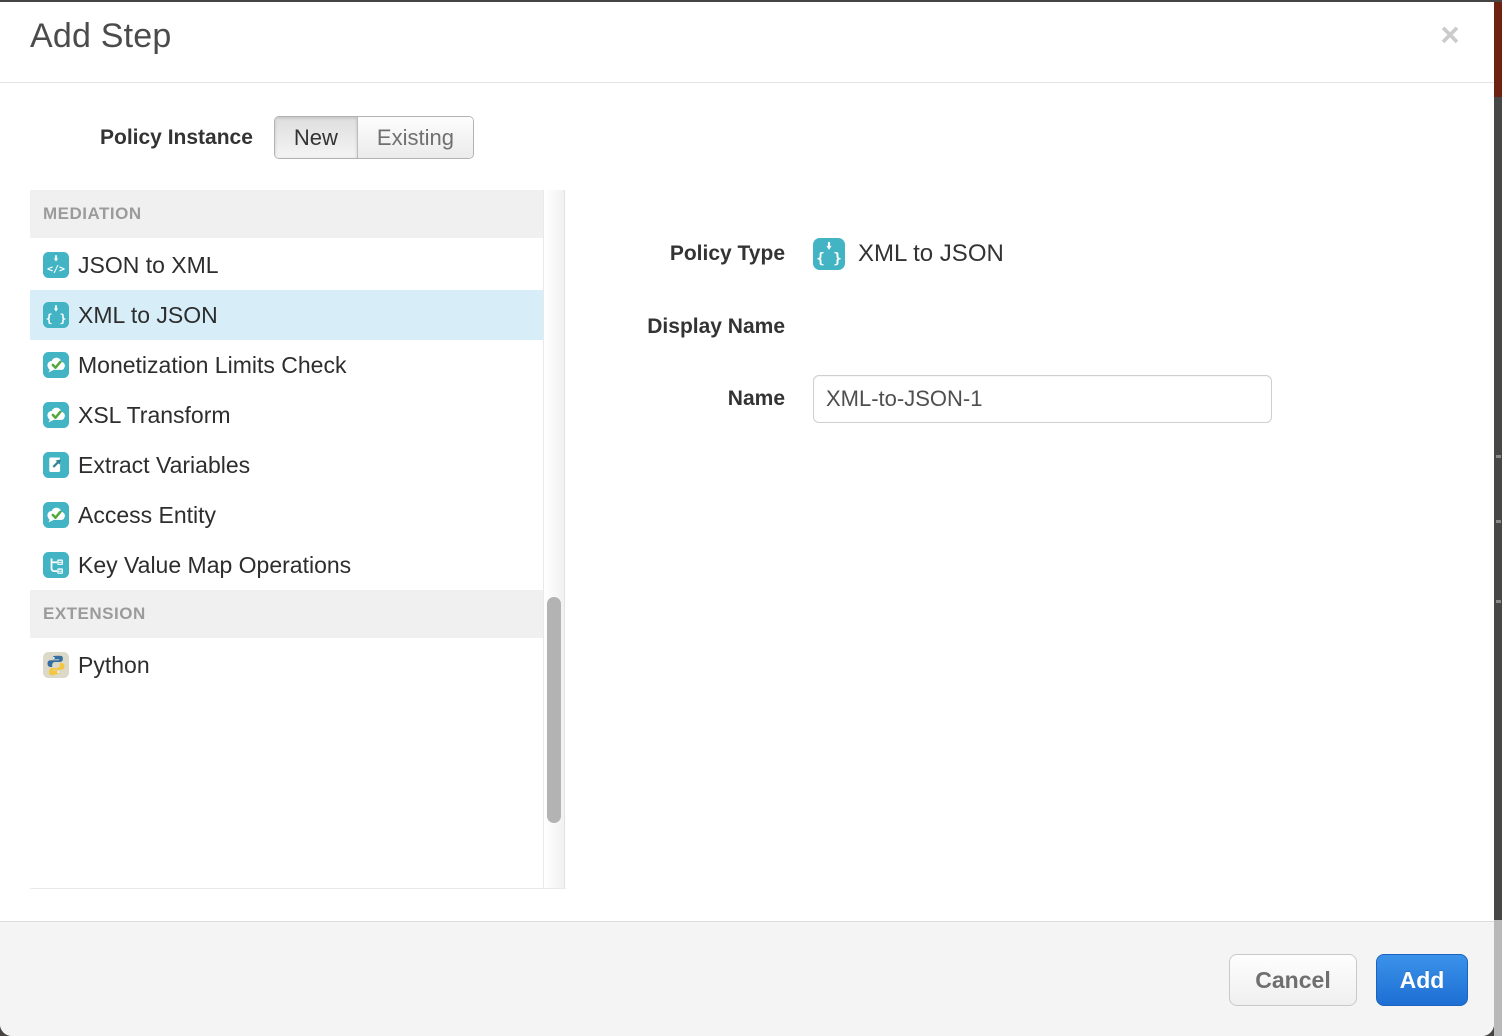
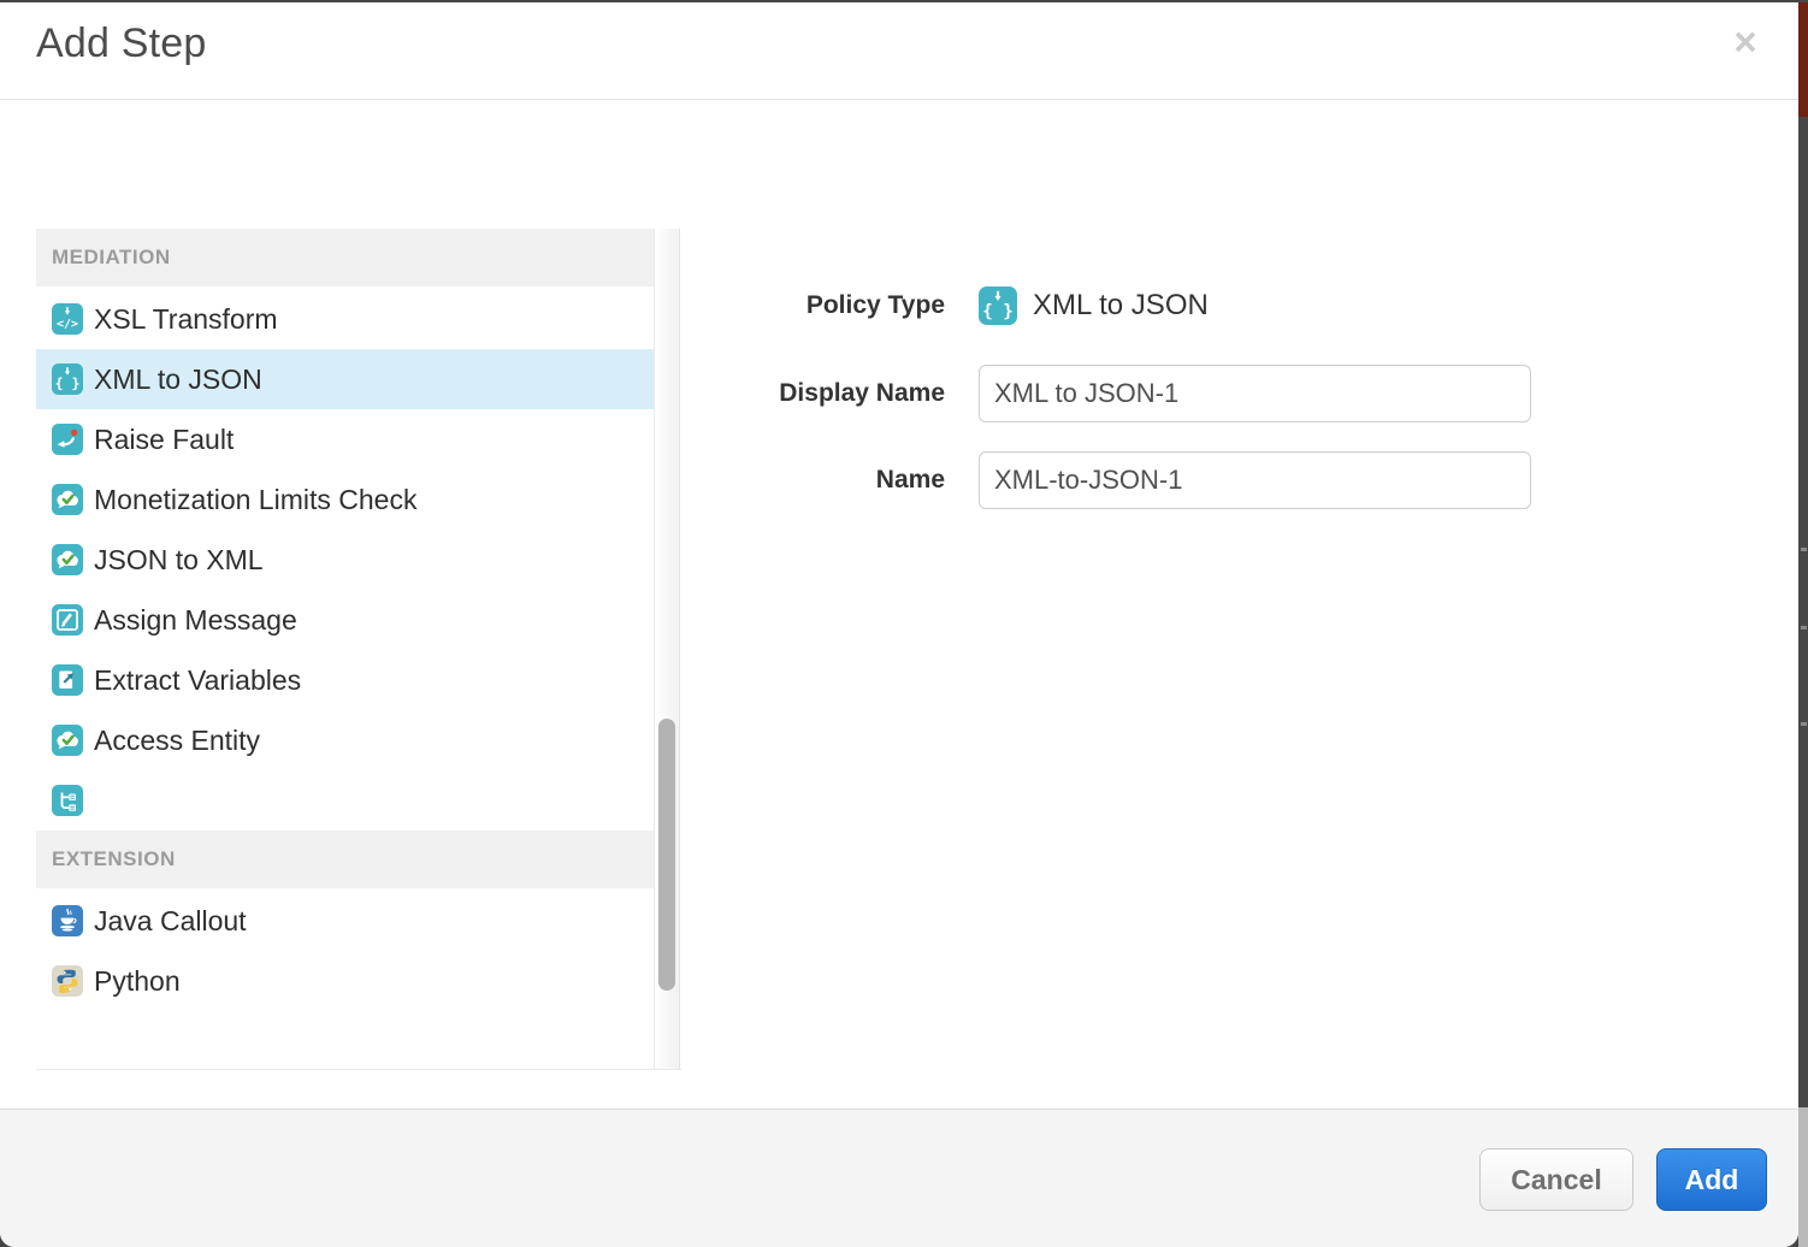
  Add Step
  ×
- Policy Instance
- New
- Existing
  MEDIATION
  </>
- JSON to XML
+ XSL Transform
  { }
  XML to JSON
+ Raise Fault
  Monetization Limits Check
- XSL Transform
+ JSON to XML
+ Assign Message
  Extract Variables
  Access Entity
- Key Value Map Operations
  EXTENSION
+ Java Callout
  Python
  Policy Type
  { }
  XML to JSON
  Display Name
+ XML to JSON-1
  Name
  XML-to-JSON-1
  Cancel
  Add
